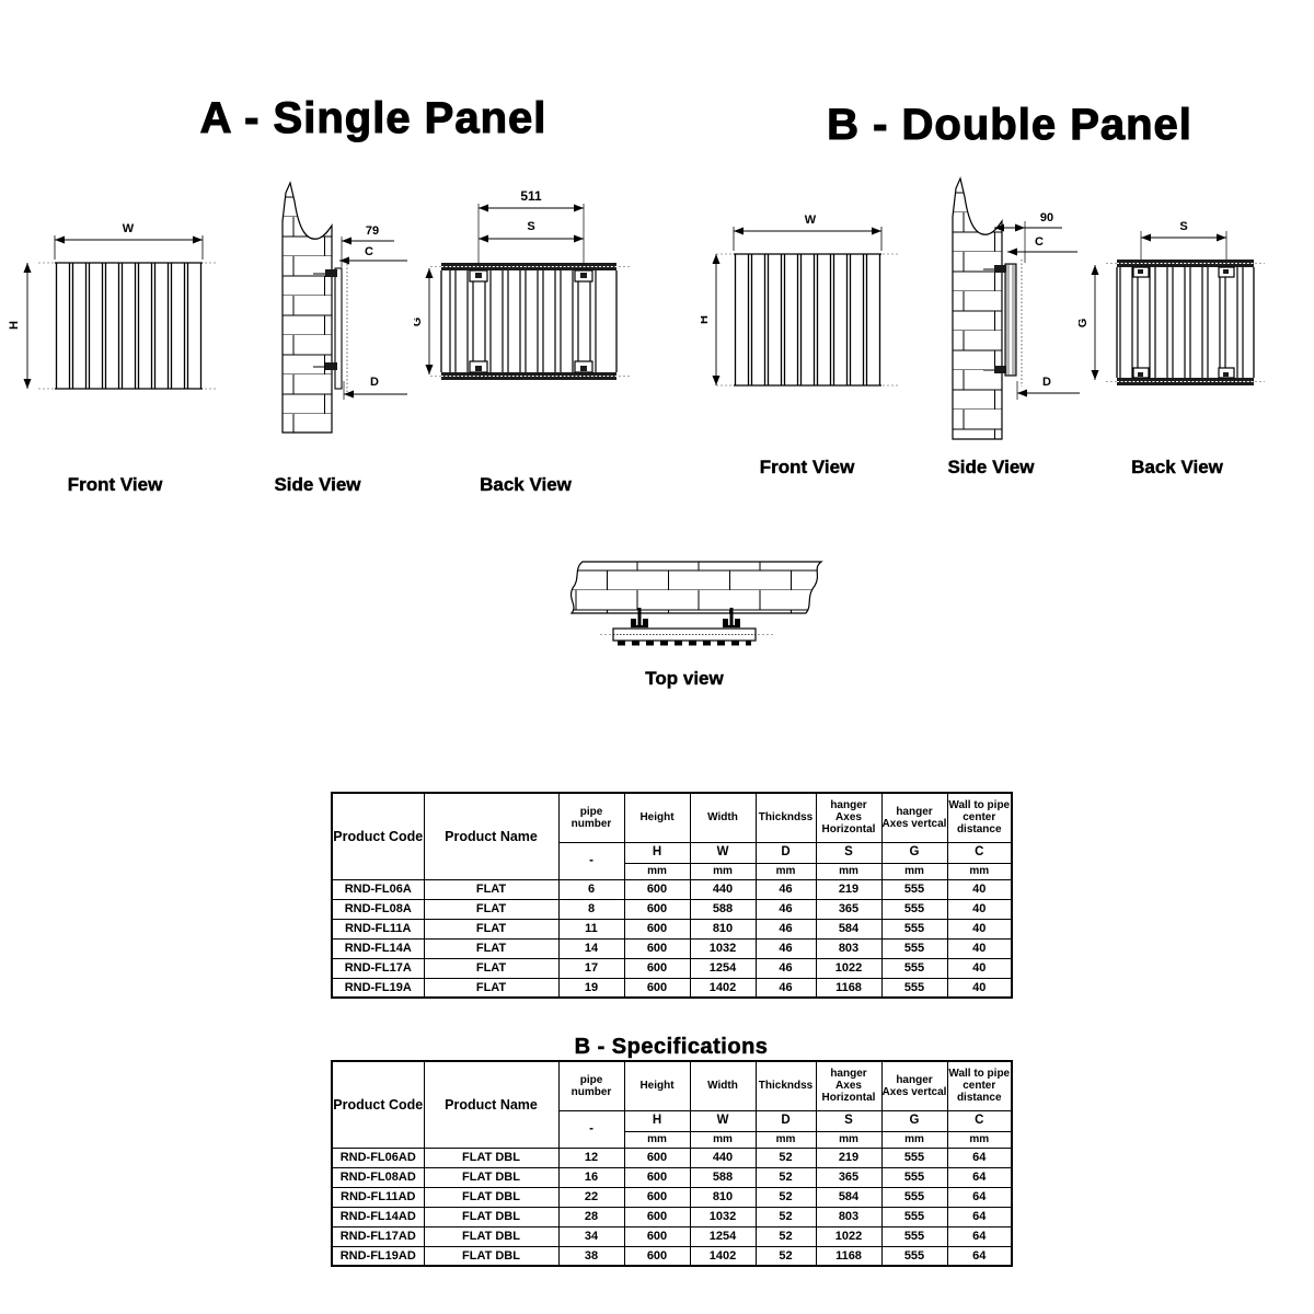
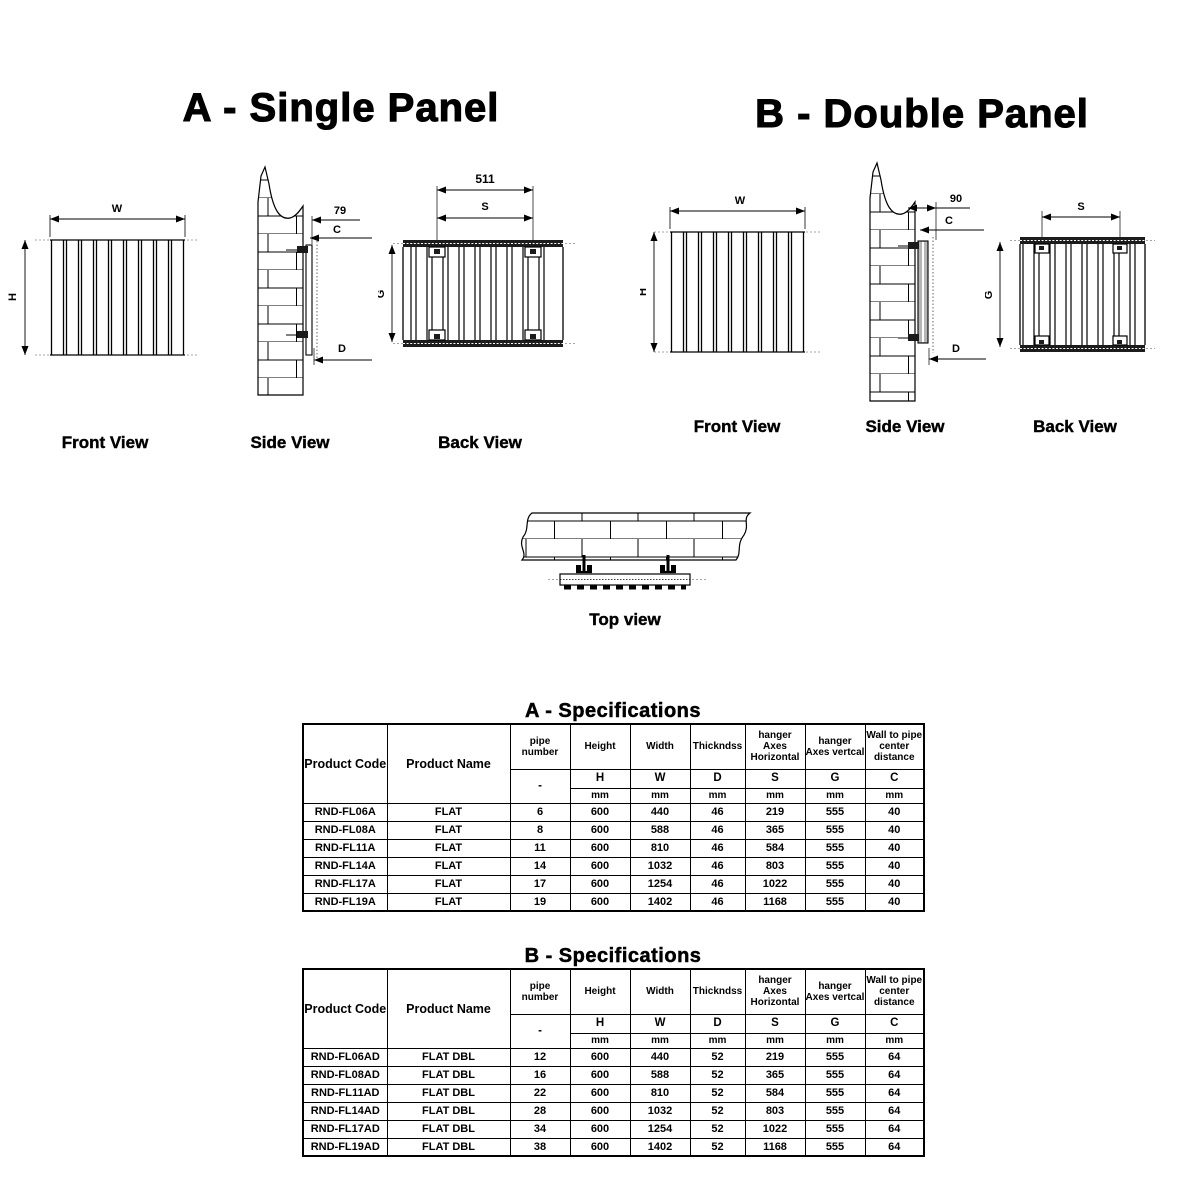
  A - Single Panel
  B - Double Panel
  W
  79
  C
  D
  511
  S
  Front View
  Side View
  Back View
  W
  90
  C
  D
  S
  Front View
  Side View
  Back View
  Top view
+ A - Specifications
  Product Code	Product Name	pipe number	Height	Width	Thickndss	hanger Axes Horizontal	hanger Axes vertcal	Wall to pipe center distance
  -	H	W	D	S	G	C
  mm	mm	mm	mm	mm	mm
  RND-FL06A	FLAT	6	600	440	46	219	555	40
  RND-FL08A	FLAT	8	600	588	46	365	555	40
  RND-FL11A	FLAT	11	600	810	46	584	555	40
  RND-FL14A	FLAT	14	600	1032	46	803	555	40
  RND-FL17A	FLAT	17	600	1254	46	1022	555	40
  RND-FL19A	FLAT	19	600	1402	46	1168	555	40
  B - Specifications
  Product Code	Product Name	pipe number	Height	Width	Thickndss	hanger Axes Horizontal	hanger Axes vertcal	Wall to pipe center distance
  -	H	W	D	S	G	C
  mm	mm	mm	mm	mm	mm
  RND-FL06AD	FLAT DBL	12	600	440	52	219	555	64
  RND-FL08AD	FLAT DBL	16	600	588	52	365	555	64
  RND-FL11AD	FLAT DBL	22	600	810	52	584	555	64
  RND-FL14AD	FLAT DBL	28	600	1032	52	803	555	64
  RND-FL17AD	FLAT DBL	34	600	1254	52	1022	555	64
  RND-FL19AD	FLAT DBL	38	600	1402	52	1168	555	64
